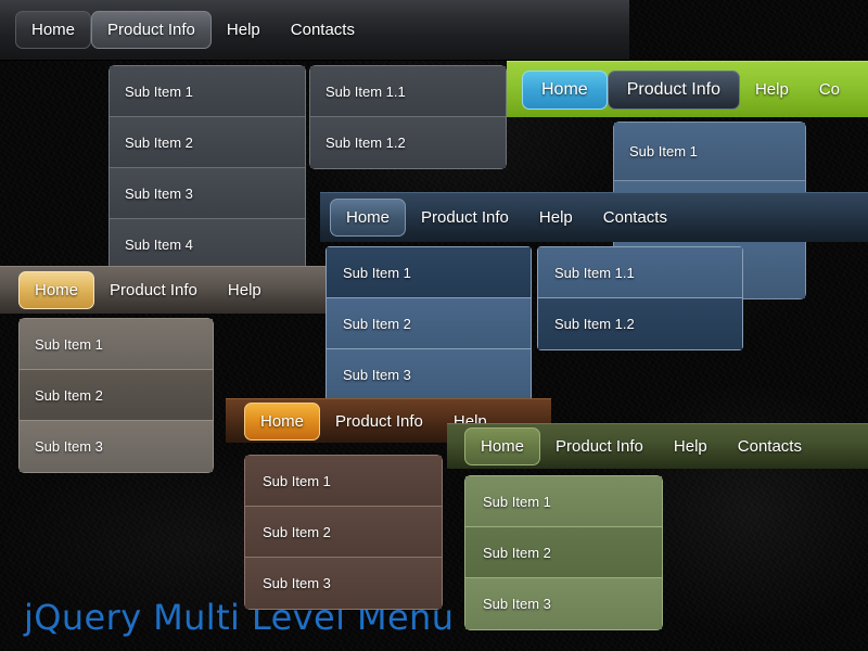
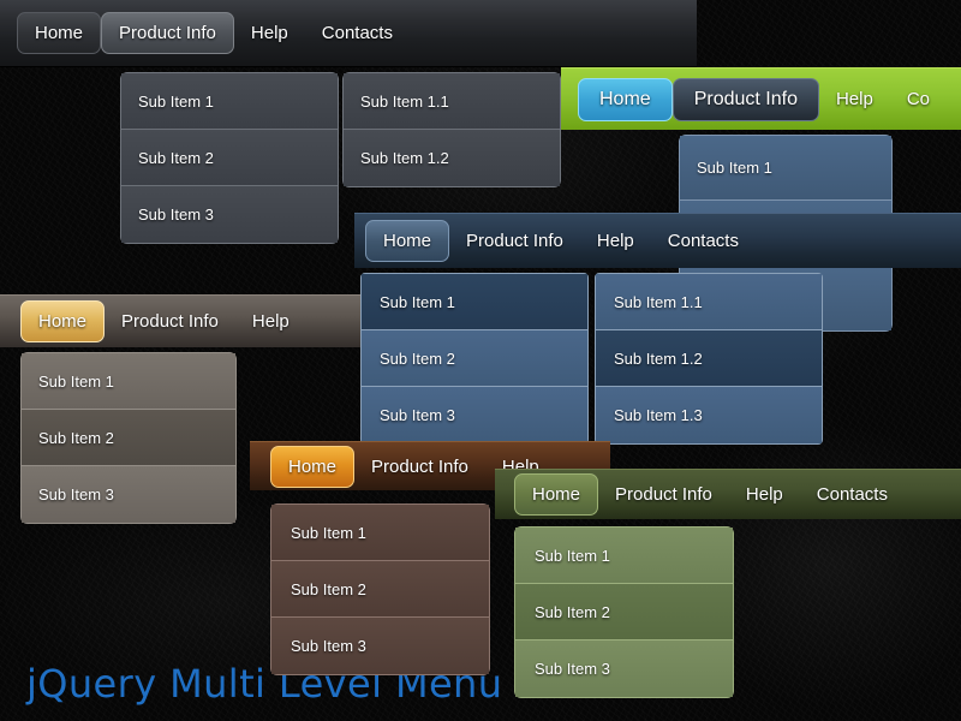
  Home
  Product Info
  Help
  Contacts
  Sub Item 1
  Sub Item 2
  Sub Item 3
- Sub Item 4
  Sub Item 1.1
  Sub Item 1.2
  Sub Item 1
  Home
  Product Info
  Help
  Co
  Home
  Product Info
  Help
  Contacts
  Sub Item 1
  Sub Item 2
  Sub Item 3
  Sub Item 1.1
  Sub Item 1.2
+ Sub Item 1.3
  Home
  Product Info
  Help
  Sub Item 1
  Sub Item 2
  Sub Item 3
  Home
  Product Info
  Help
  Sub Item 1
  Sub Item 2
  Sub Item 3
  Home
  Product Info
  Help
  Contacts
  Sub Item 1
  Sub Item 2
  Sub Item 3
  jQuery Multi Level Menu
